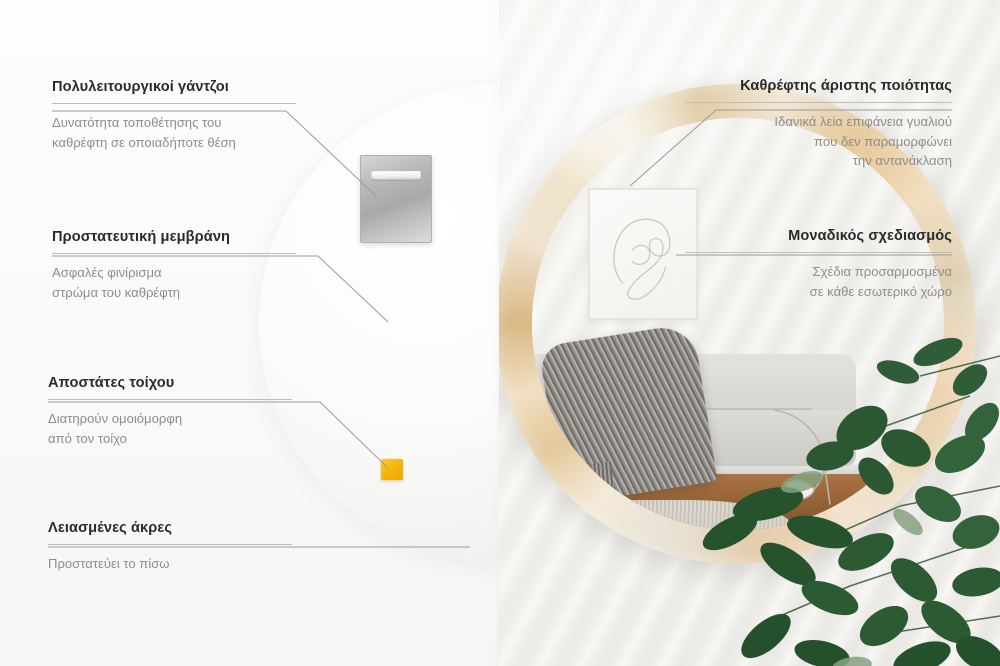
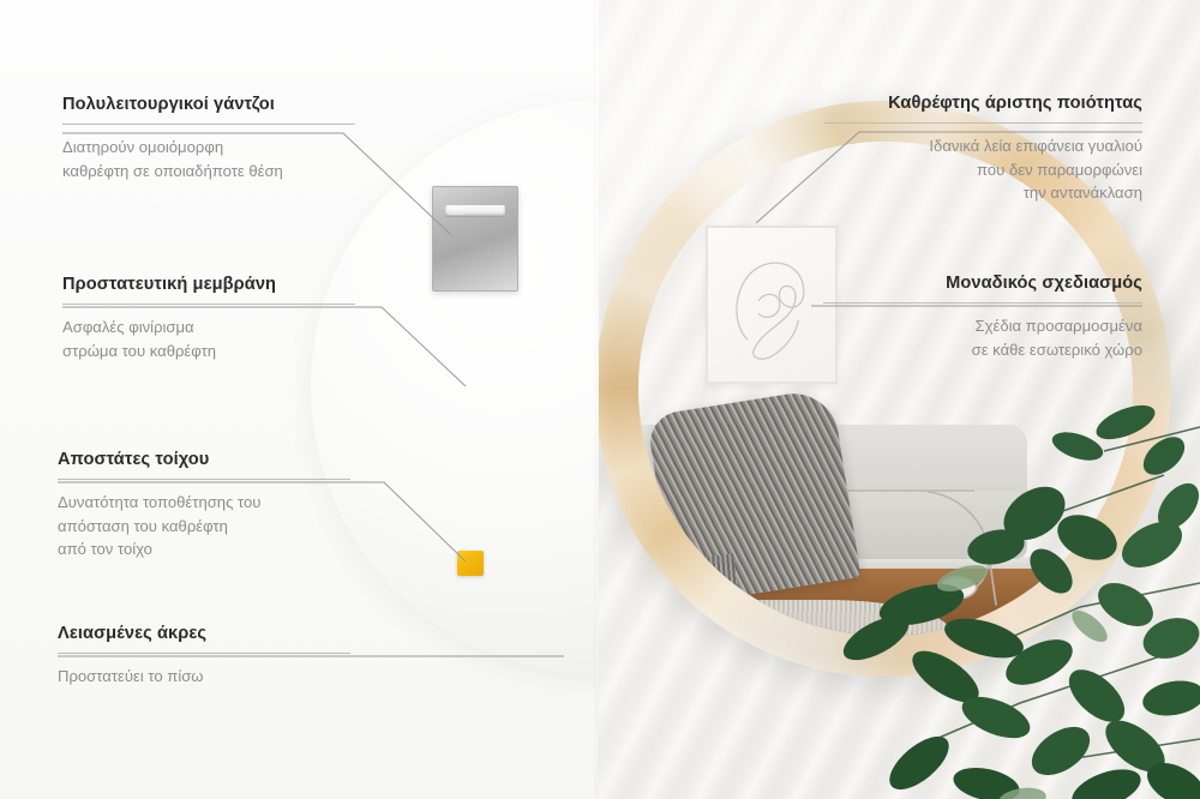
  Πολυλειτουργικοί γάντζοι
- Δυνατότητα τοποθέτησης του
+ Διατηρούν ομοιόμορφη
  καθρέφτη σε οποιαδήποτε θέση
  Προστατευτική μεμβράνη
  Ασφαλές φινίρισμα
  στρώμα του καθρέφτη
  Αποστάτες τοίχου
- Διατηρούν ομοιόμορφη
+ Δυνατότητα τοποθέτησης του
+ απόσταση του καθρέφτη
  από τον τοίχο
  Λειασμένες άκρες
  Προστατεύει το πίσω
  Καθρέφτης άριστης ποιότητας
  Ιδανικά λεία επιφάνεια γυαλιού
  που δεν παραμορφώνει
  την αντανάκλαση
  Μοναδικός σχεδιασμός
  Σχέδια προσαρμοσμένα
  σε κάθε εσωτερικό χώρο
